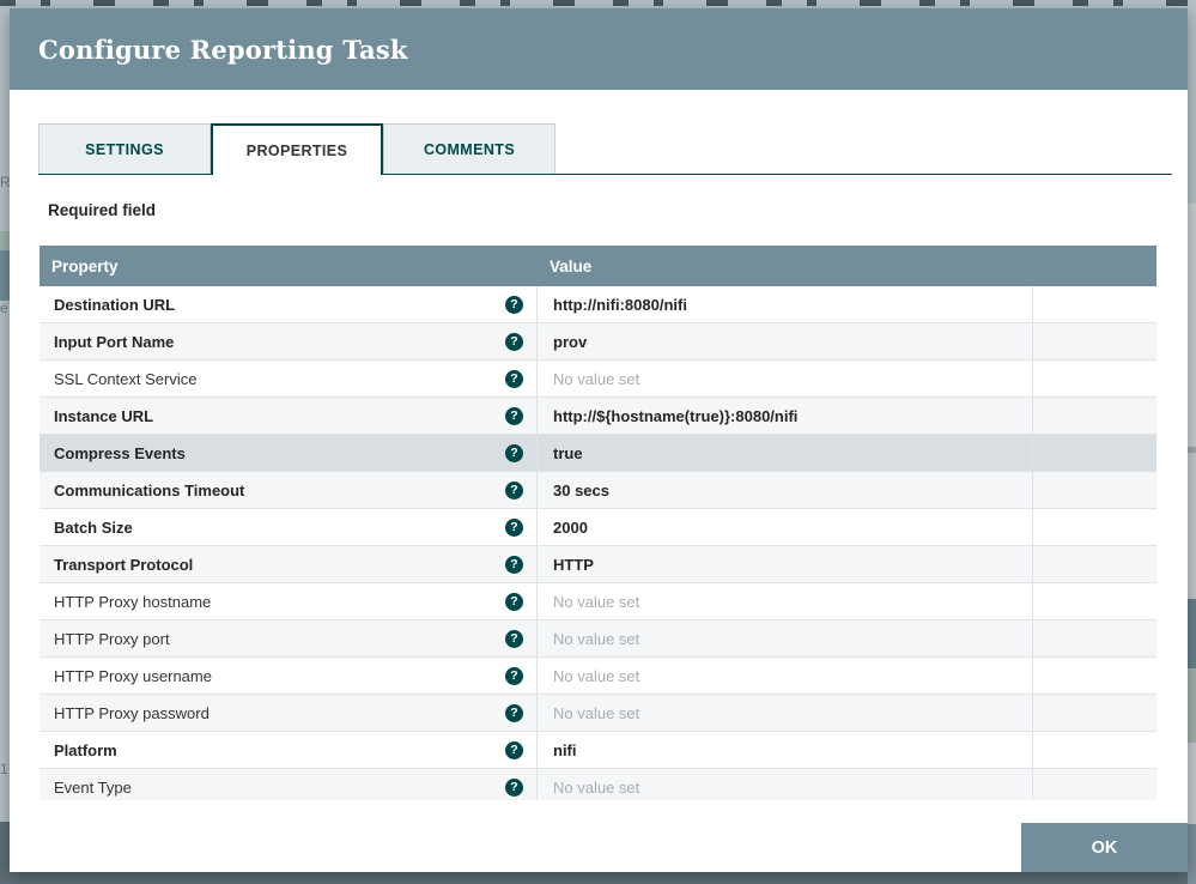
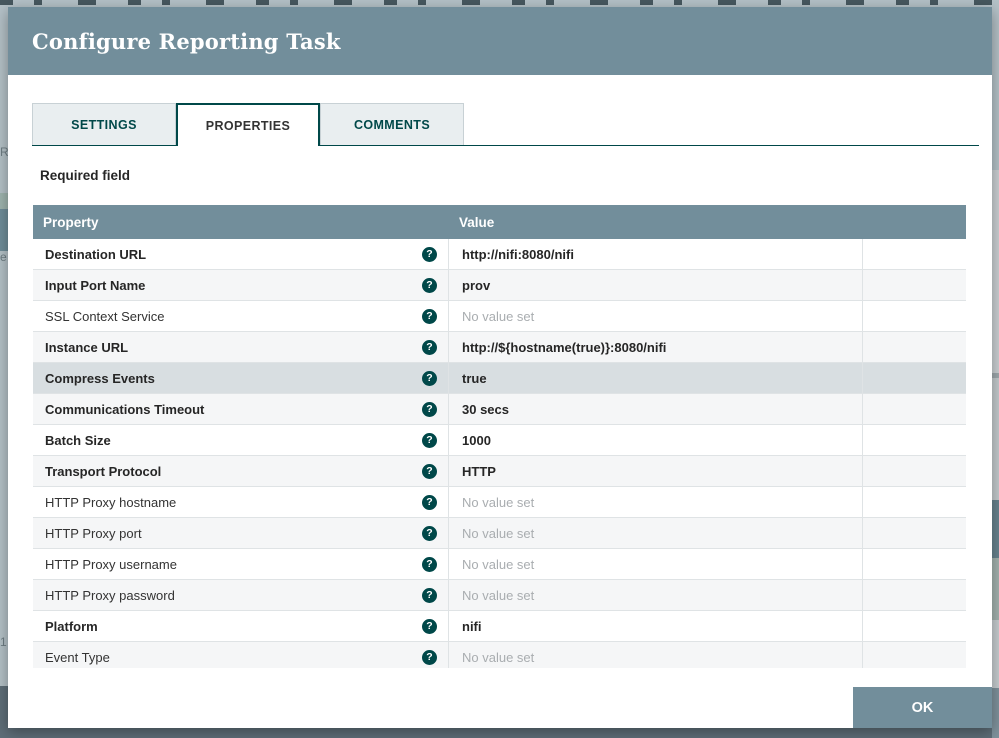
  R
  e
  1
  Configure Reporting Task
  SETTINGS
  PROPERTIES
  COMMENTS
  Required field
  Property
  Value
  Destination URL
  ?
  http://nifi:8080/nifi
  Input Port Name
  ?
  prov
  SSL Context Service
  ?
  No value set
  Instance URL
  ?
  http://${hostname(true)}:8080/nifi
  Compress Events
  ?
  true
  Communications Timeout
  ?
  30 secs
  Batch Size
  ?
- 2000
+ 1000
  Transport Protocol
  ?
  HTTP
  HTTP Proxy hostname
  ?
  No value set
  HTTP Proxy port
  ?
  No value set
  HTTP Proxy username
  ?
  No value set
  HTTP Proxy password
  ?
  No value set
  Platform
  ?
  nifi
  Event Type
  ?
  No value set
  OK
